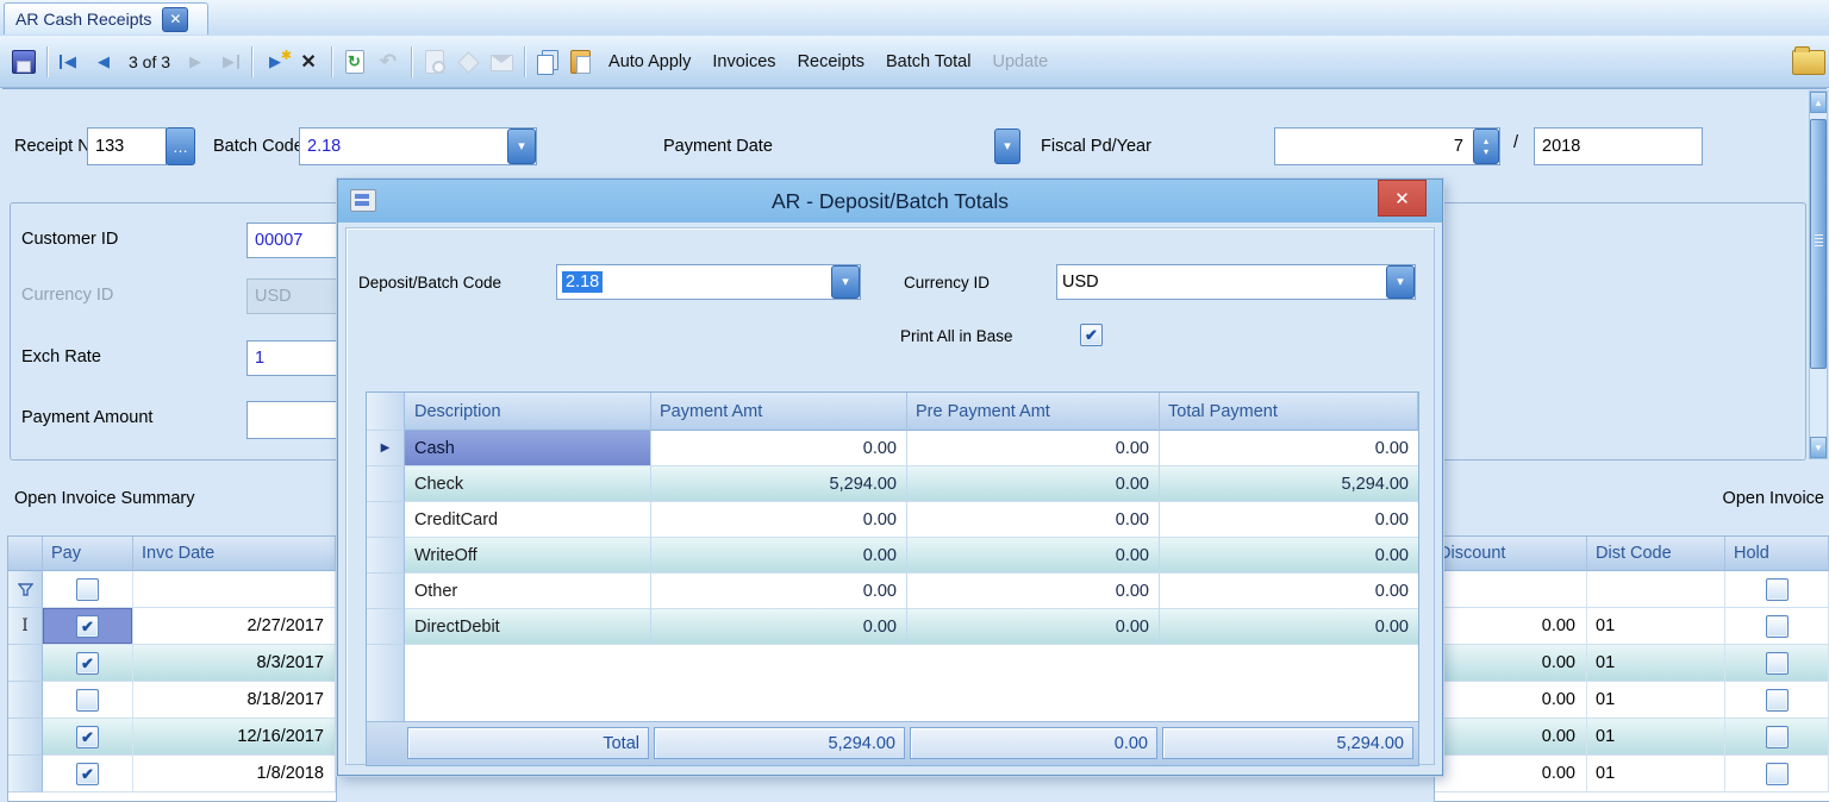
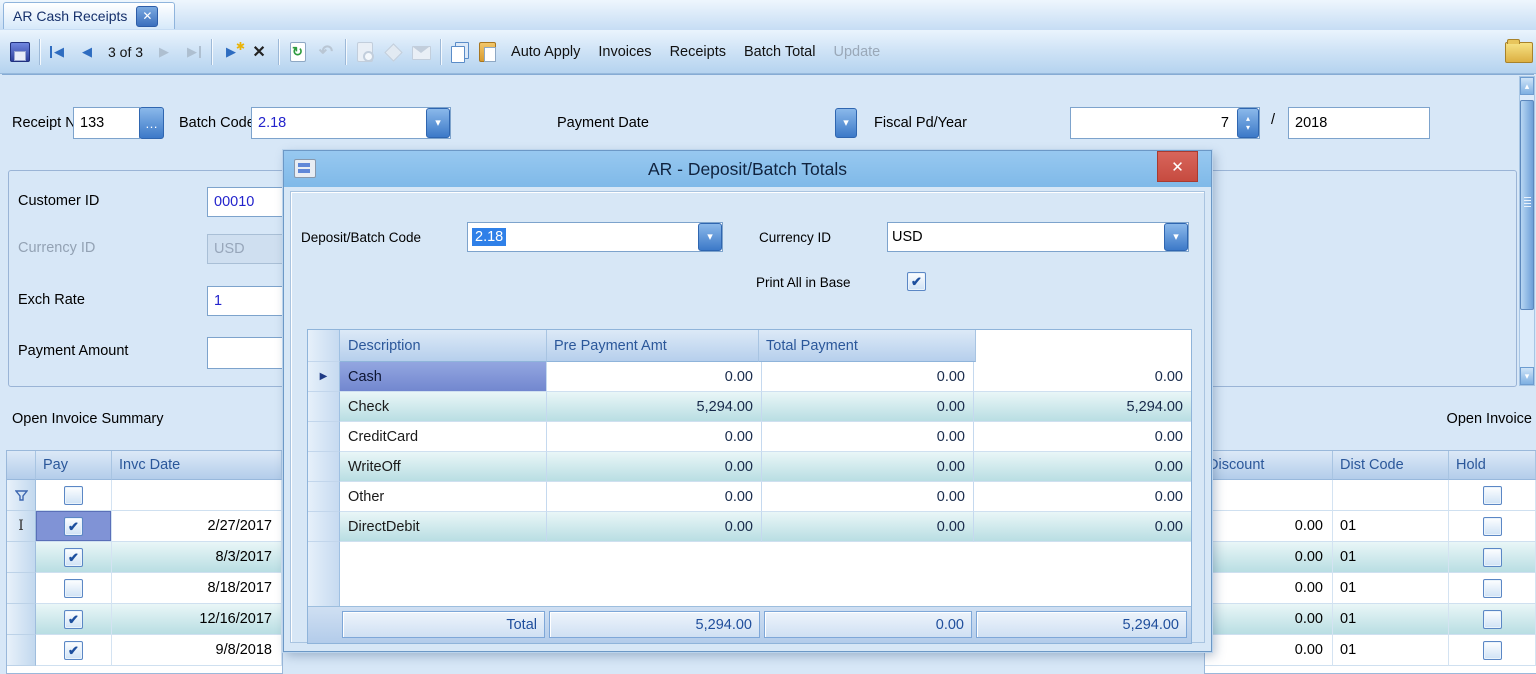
  AR Cash Receipts
  ✕
  ◀
  ◀
  3 of 3
  ▶
  ▶
  ▶
  ✕
  ↶
  Auto Apply
  Invoices
  Receipts
  Batch Total
  Update
  Receipt N
  133
  …
  Batch Cod
  2.18
  ▾
  Payment Date
  ▾
  Fiscal Pd/Year
  7
  ▴
  ▾
  /
  2018
  Customer ID
- 00007
+ 00010
  Currency ID
  USD
  Exch Rate
  1
  Payment Amount
  ▴
  ▾
  Open Invoice Summary
  Open Invoice
  Pay
  Invc Date
  I
  2/27/2017
  8/3/2017
  8/18/2017
  12/16/2017
- 1/8/2018
+ 9/8/2018
  Discount
  Dist Code
  Hold
  0.00
  01
  0.00
  01
  0.00
  01
  0.00
  01
  0.00
  01
  AR - Deposit/Batch Totals
  ✕
  Deposit/Batch Code
  2.18
  ▾
  Currency ID
  USD
  ▾
  Print All in Base
  Description
- Payment Amt
  Pre Payment Amt
  Total Payment
  ▶
  Cash
  0.00
  0.00
  0.00
  Check
  5,294.00
  0.00
  5,294.00
  CreditCard
  0.00
  0.00
  0.00
  WriteOff
  0.00
  0.00
  0.00
  Other
  0.00
  0.00
  0.00
  DirectDebit
  0.00
  0.00
  0.00
  Total
  5,294.00
  0.00
  5,294.00
